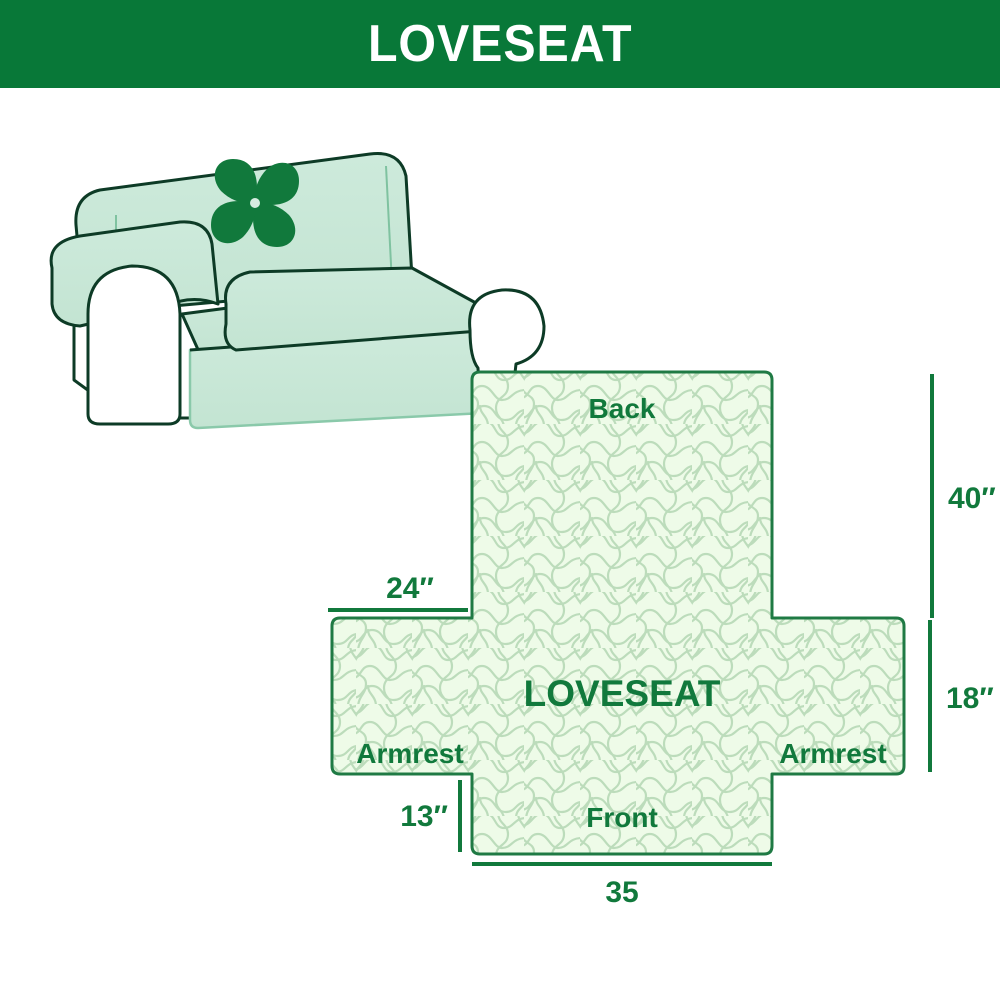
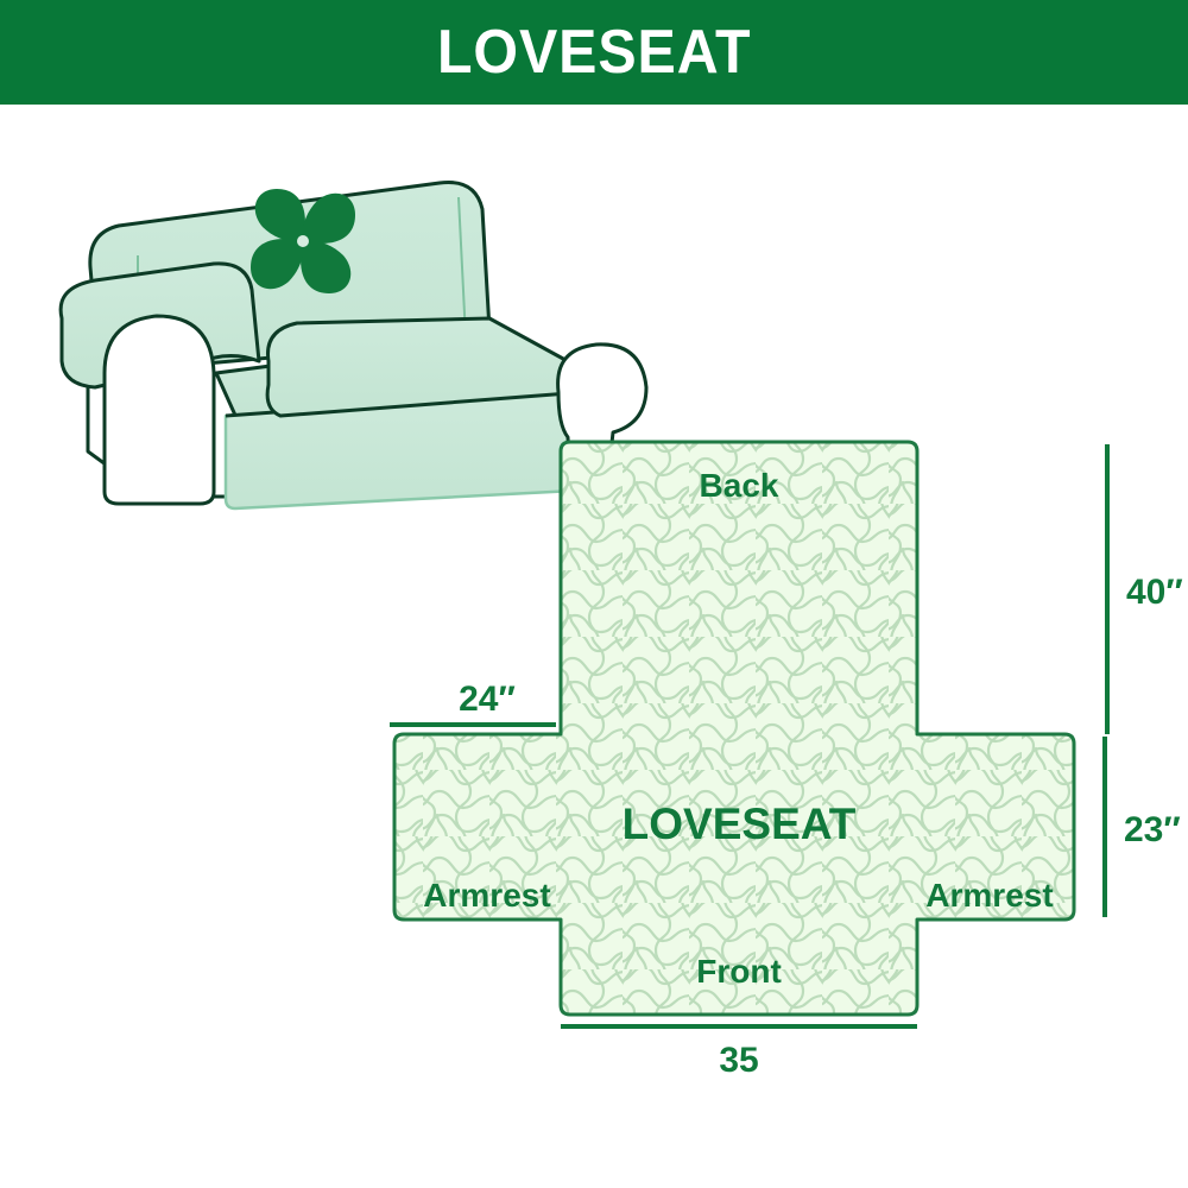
  LOVESEAT
  Back
  Armrest
  Armrest
  Front
  LOVESEAT
  40″
  24″
- 18″
+ 23″
- 13″
  35
